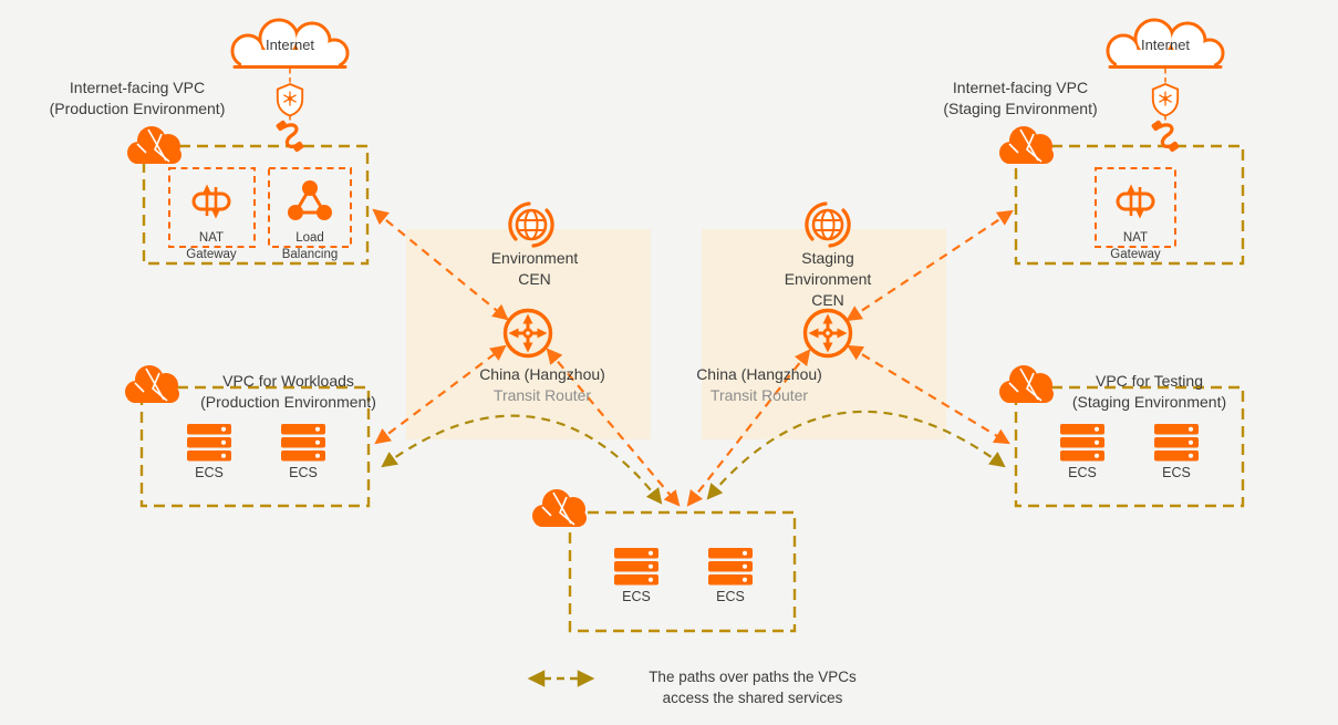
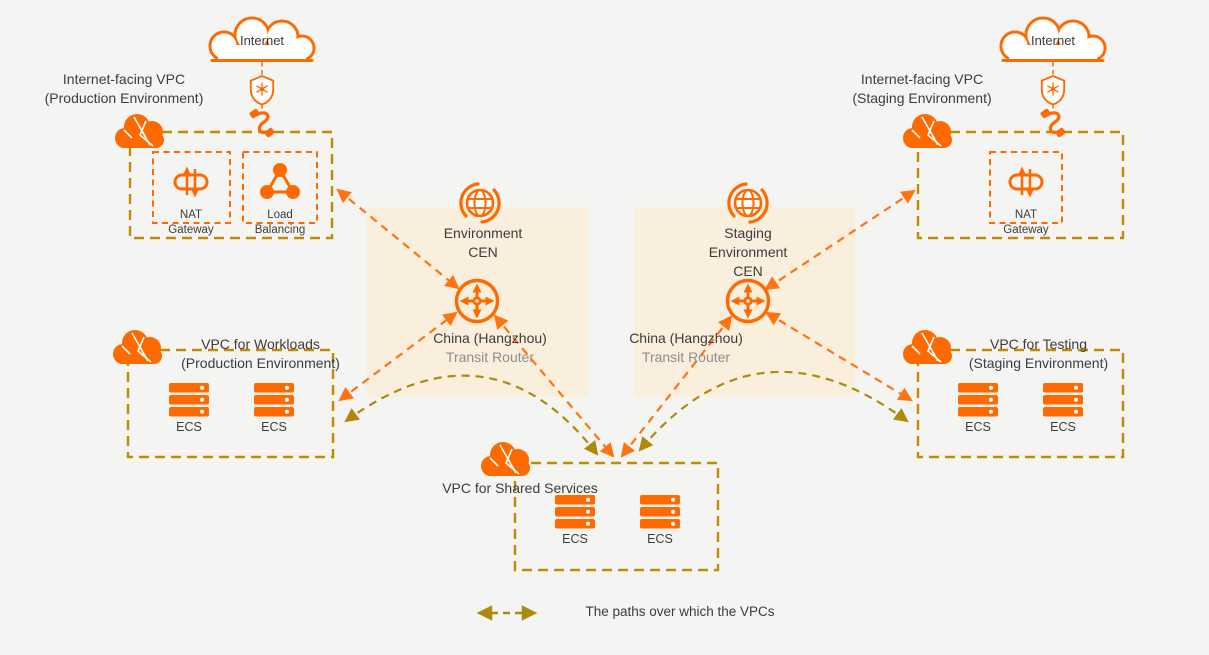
  Internet
  Internet-facing VPC
  (Production Environment)
  NAT
  Gateway
  Load
  Balancing
  Internet
  Internet-facing VPC
  (Staging Environment)
  NAT
  Gateway
  Environment
  CEN
  China (Hangzhou)
  Transit Router
  Staging
  Environment
  CEN
  China (Hangzhou)
  Transit Router
  VPC for Workloads
  (Production Environment)
  ECS
  ECS
  VPC for Testing
  (Staging Environment)
  ECS
  ECS
+ VPC for Shared Services
  ECS
  ECS
- The paths over paths the VPCs
+ The paths over which the VPCs
- access the shared services
